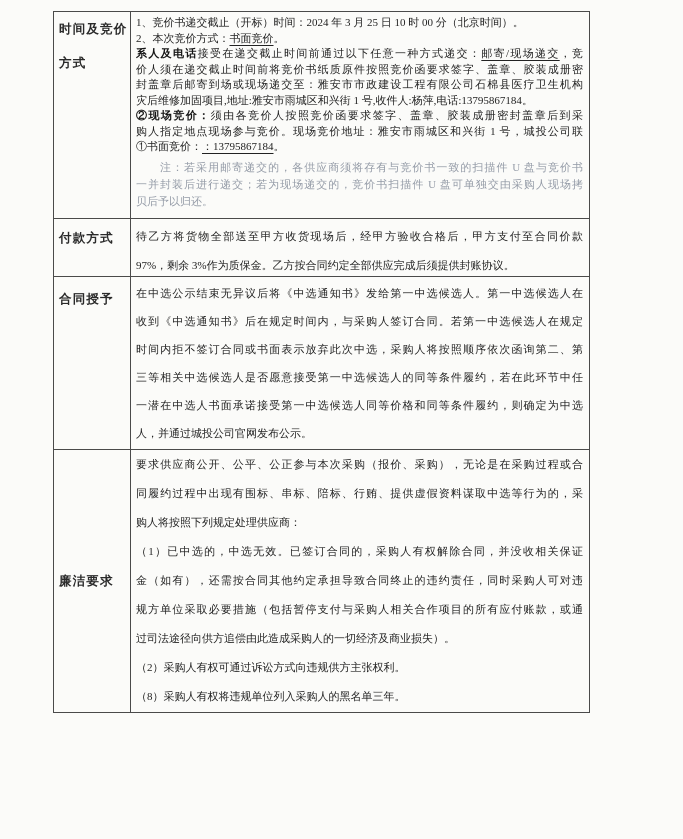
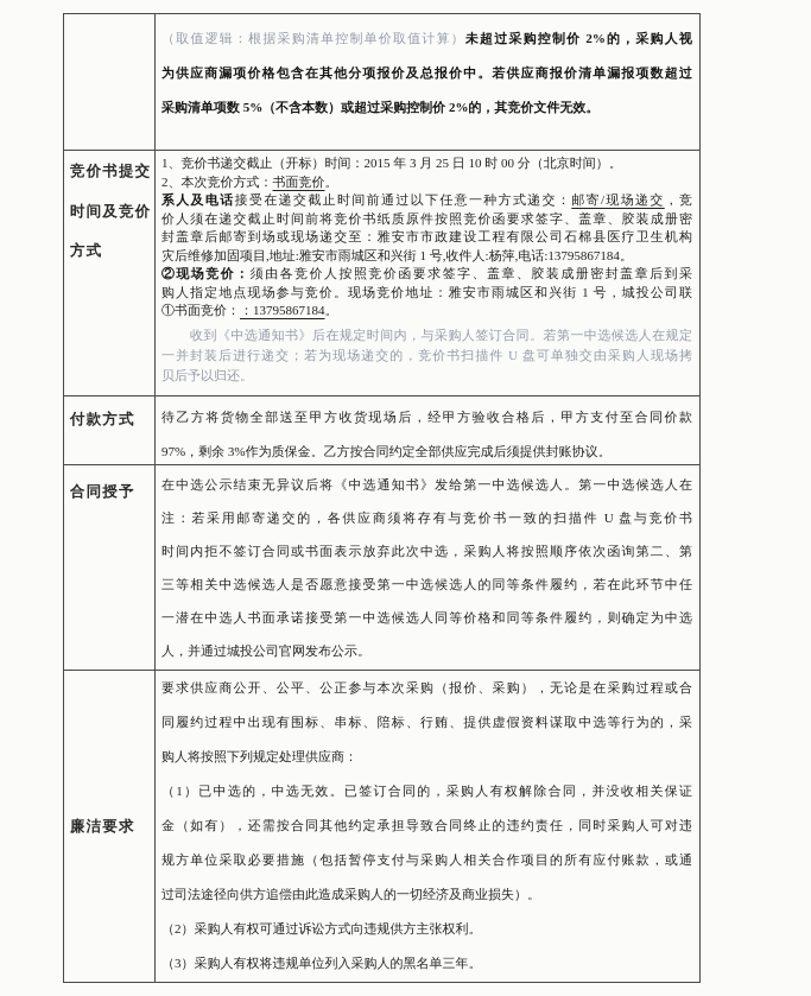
+ （取值逻辑：根据采购清单控制单价取值计算）未超过采购控制价 2%的，采购人视
+ 为供应商漏项价格包含在其他分项报价及总报价中。若供应商报价清单漏报项数超过
+ 采购清单项数 5%（不含本数）或超过采购控制价 2%的，其竞价文件无效。
+ 竞价书提交
  时间及竞价
  方式
- 1、竞价书递交截止（开标）时间：2024 年 3 月 25 日 10 时 00 分（北京时间）。
+ 1、竞价书递交截止（开标）时间：2015 年 3 月 25 日 10 时 00 分（北京时间）。
  2、本次竞价方式：书面竞价。
  系人及电话接受在递交截止时间前通过以下任意一种方式递交：邮寄/现场递交，竞
  价人须在递交截止时间前将竞价书纸质原件按照竞价函要求签字、盖章、胶装成册密
  封盖章后邮寄到场或现场递交至：雅安市市政建设工程有限公司石棉县医疗卫生机构
  灾后维修加固项目,地址:雅安市雨城区和兴街 1 号,收件人:杨萍,电话:13795867184。
  ②现场竞价：须由各竞价人按照竞价函要求签字、盖章、胶装成册密封盖章后到采
  购人指定地点现场参与竞价。现场竞价地址：雅安市雨城区和兴街 1 号，城投公司联
  ①书面竞价：：13795867184。
- 注：若采用邮寄递交的，各供应商须将存有与竞价书一致的扫描件 U 盘与竞价书
+ 收到《中选通知书》后在规定时间内，与采购人签订合同。若第一中选候选人在规定
  一并封装后进行递交；若为现场递交的，竞价书扫描件 U 盘可单独交由采购人现场拷
  贝后予以归还。
  付款方式
  待乙方将货物全部送至甲方收货现场后，经甲方验收合格后，甲方支付至合同价款
  97%，剩余 3%作为质保金。乙方按合同约定全部供应完成后须提供封账协议。
  合同授予
  在中选公示结束无异议后将《中选通知书》发给第一中选候选人。第一中选候选人在
- 收到《中选通知书》后在规定时间内，与采购人签订合同。若第一中选候选人在规定
+ 注：若采用邮寄递交的，各供应商须将存有与竞价书一致的扫描件 U 盘与竞价书
  时间内拒不签订合同或书面表示放弃此次中选，采购人将按照顺序依次函询第二、第
  三等相关中选候选人是否愿意接受第一中选候选人的同等条件履约，若在此环节中任
  一潜在中选人书面承诺接受第一中选候选人同等价格和同等条件履约，则确定为中选
  人，并通过城投公司官网发布公示。
  廉洁要求
  要求供应商公开、公平、公正参与本次采购（报价、采购），无论是在采购过程或合
  同履约过程中出现有围标、串标、陪标、行贿、提供虚假资料谋取中选等行为的，采
  购人将按照下列规定处理供应商：
  （1）已中选的，中选无效。已签订合同的，采购人有权解除合同，并没收相关保证
  金（如有），还需按合同其他约定承担导致合同终止的违约责任，同时采购人可对违
  规方单位采取必要措施（包括暂停支付与采购人相关合作项目的所有应付账款，或通
  过司法途径向供方追偿由此造成采购人的一切经济及商业损失）。
  （2）采购人有权可通过诉讼方式向违规供方主张权利。
- （8）采购人有权将违规单位列入采购人的黑名单三年。
+ （3）采购人有权将违规单位列入采购人的黑名单三年。
